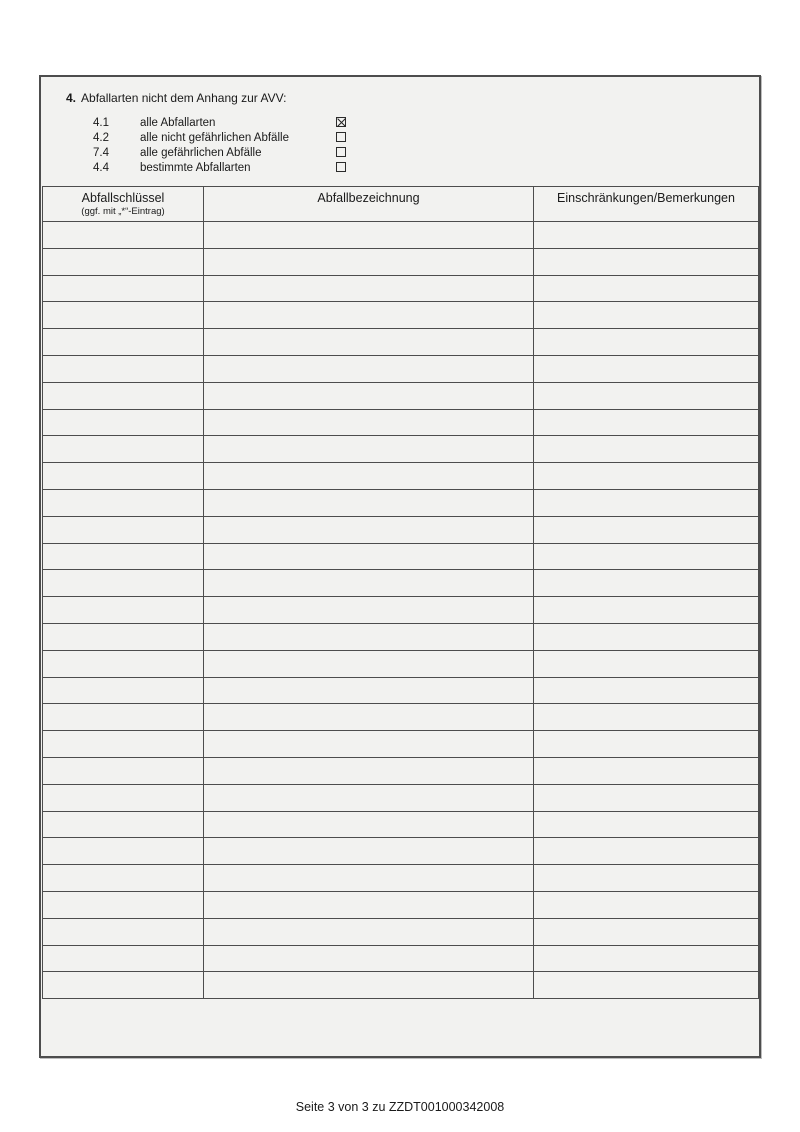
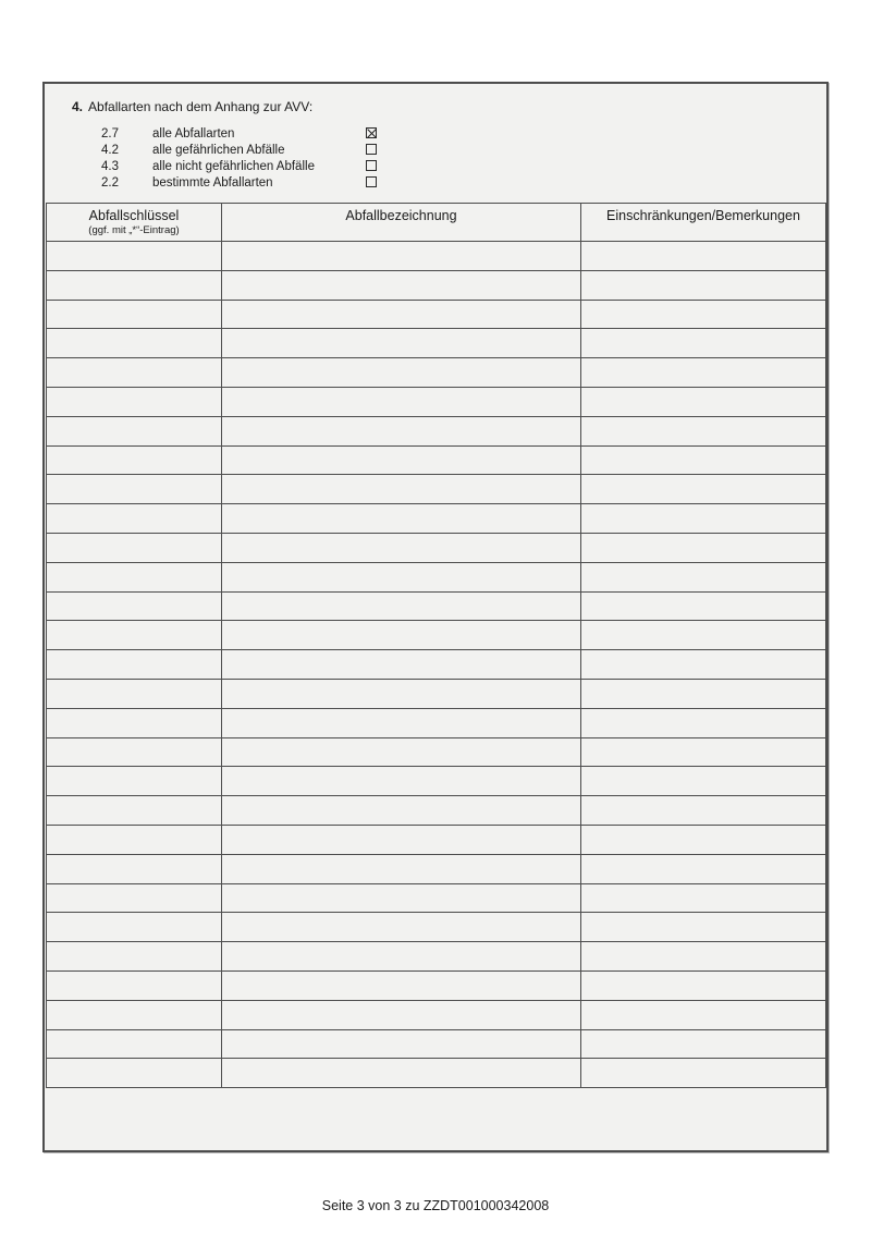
- 4. Abfallarten nicht dem Anhang zur AVV:
+ 4. Abfallarten nach dem Anhang zur AVV:
- 4.1
+ 2.7
  alle Abfallarten
  4.2
- alle nicht gefährlichen Abfälle
+ alle gefährlichen Abfälle
- 7.4
+ 4.3
- alle gefährlichen Abfälle
+ alle nicht gefährlichen Abfälle
- 4.4
+ 2.2
  bestimmte Abfallarten
  Abfallschlüssel (ggf. mit „*“-Eintrag)	Abfallbezeichnung	Einschränkungen/Bemerkungen
  Seite 3 von 3 zu ZZDT001000342008
